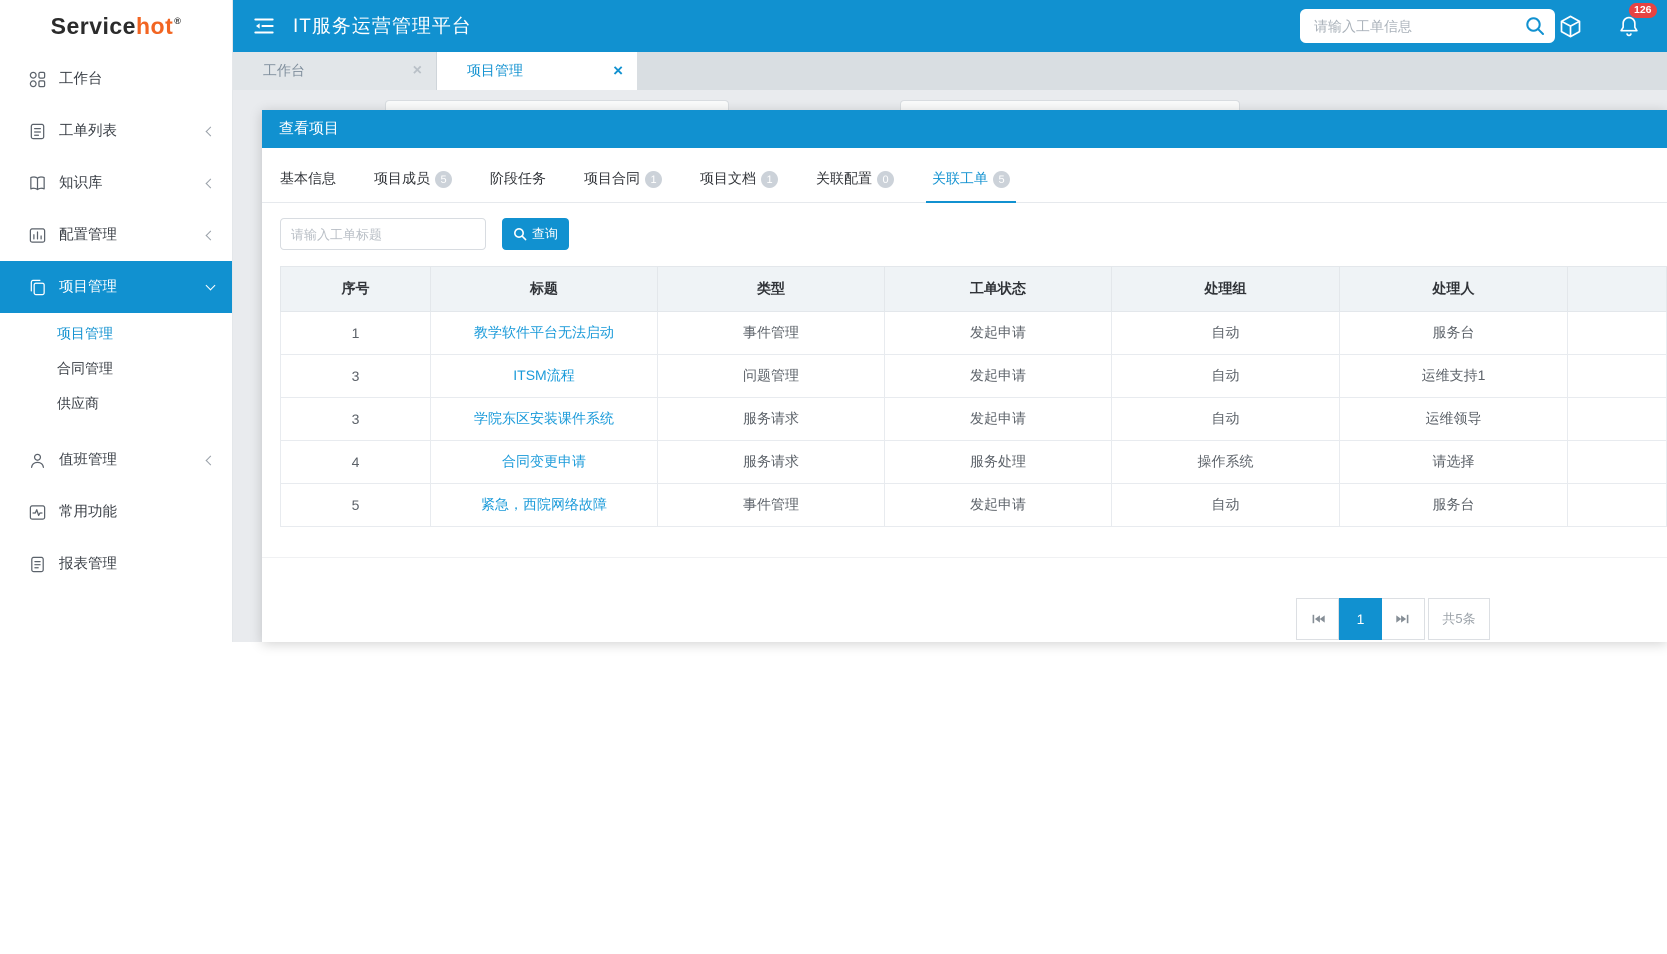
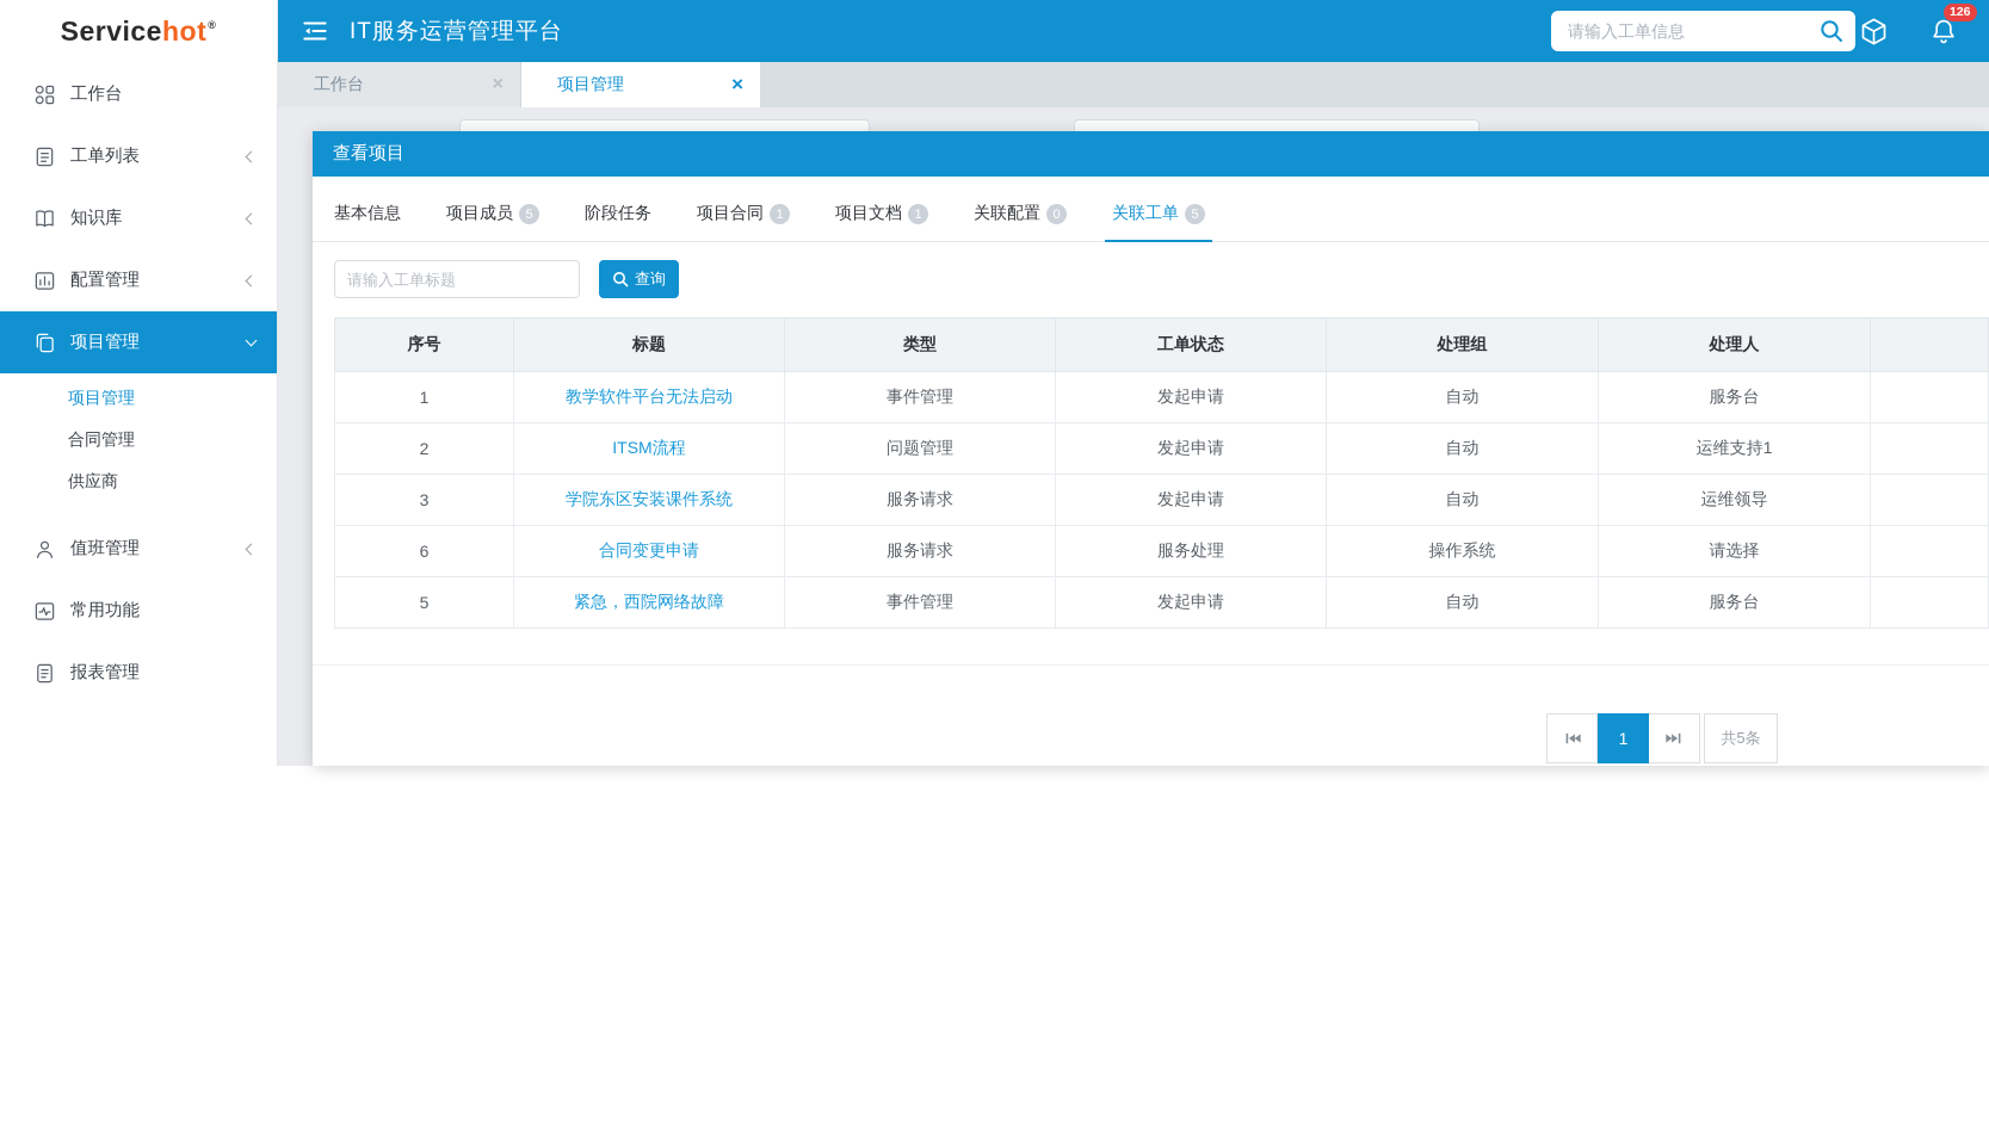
  Service
  hot
  ®
  工作台
  工单列表
  知识库
  配置管理
  项目管理
  项目管理
  合同管理
  供应商
  值班管理
  常用功能
  报表管理
  IT服务运营管理平台
  请输入工单信息
  126
  工作台
  ×
  项目管理
  ×
  查看项目
  基本信息
  项目成员
  5
  阶段任务
  项目合同
  1
  项目文档
  1
  关联配置
  0
  关联工单
  5
  请输入工单标题
  查询
  序号	标题	类型	工单状态	处理组	处理人
  1	教学软件平台无法启动	事件管理	发起申请	自动	服务台
- 3	ITSM流程	问题管理	发起申请	自动	运维支持1
+ 2	ITSM流程	问题管理	发起申请	自动	运维支持1
  3	学院东区安装课件系统	服务请求	发起申请	自动	运维领导
- 4	合同变更申请	服务请求	服务处理	操作系统	请选择
+ 6	合同变更申请	服务请求	服务处理	操作系统	请选择
  5	紧急，西院网络故障	事件管理	发起申请	自动	服务台
  1
  共5条
